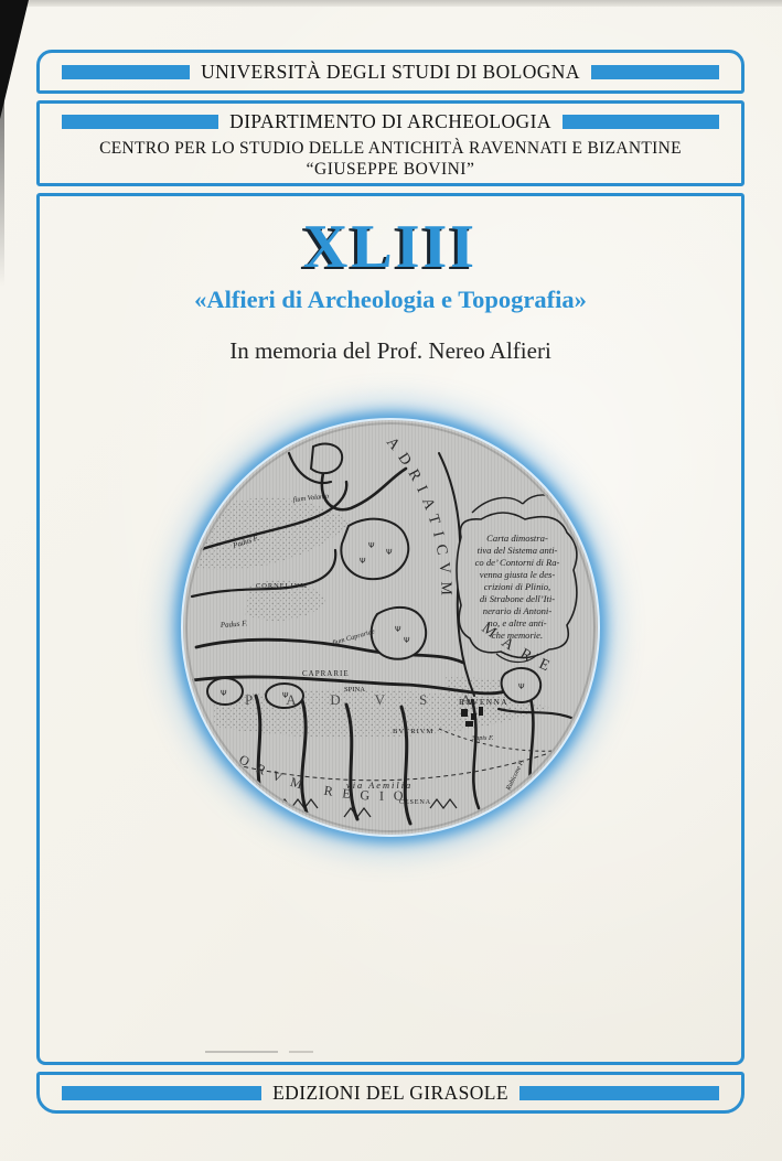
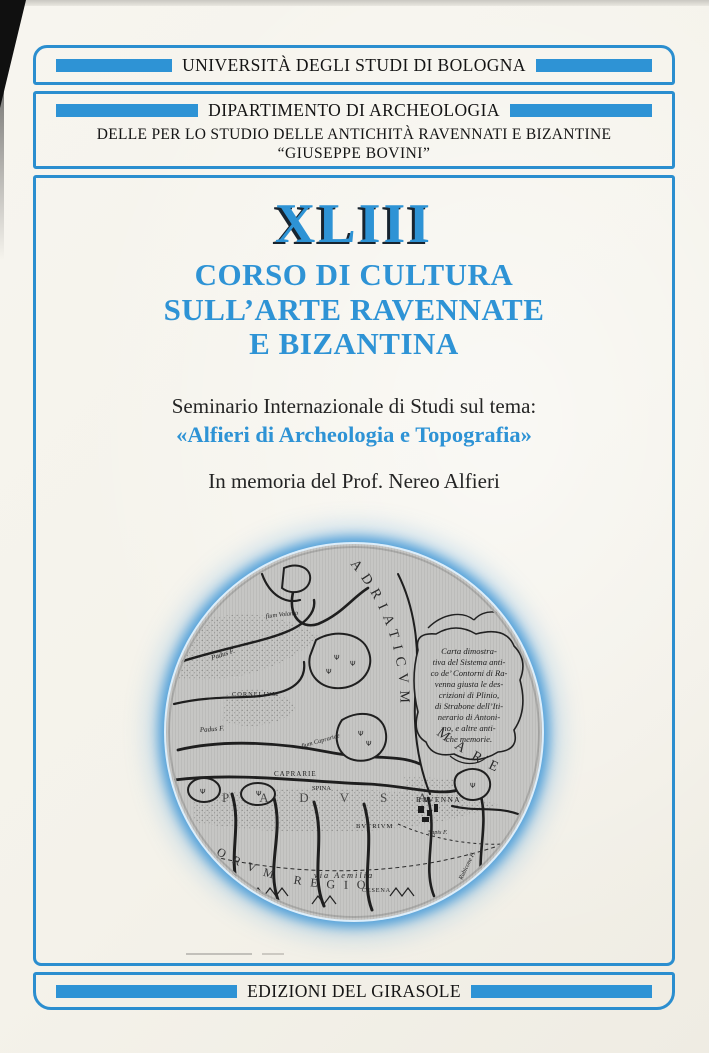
  UNIVERSITÀ DEGLI STUDI DI BOLOGNA
  DIPARTIMENTO DI ARCHEOLOGIA
- CENTRO PER LO STUDIO DELLE ANTICHITÀ RAVENNATI E BIZANTINE
+ DELLE PER LO STUDIO DELLE ANTICHITÀ RAVENNATI E BIZANTINE
  “GIUSEPPE BOVINI”
  XLIII
+ CORSO DI CULTURA
+ SULL’ARTE RAVENNATE
+ E BIZANTINA
+ Seminario Internazionale di Studi sul tema:
  «Alfieri di Archeologia e Topografia»
  In memoria del Prof. Nereo Alfieri
  EDIZIONI DEL GIRASOLE
